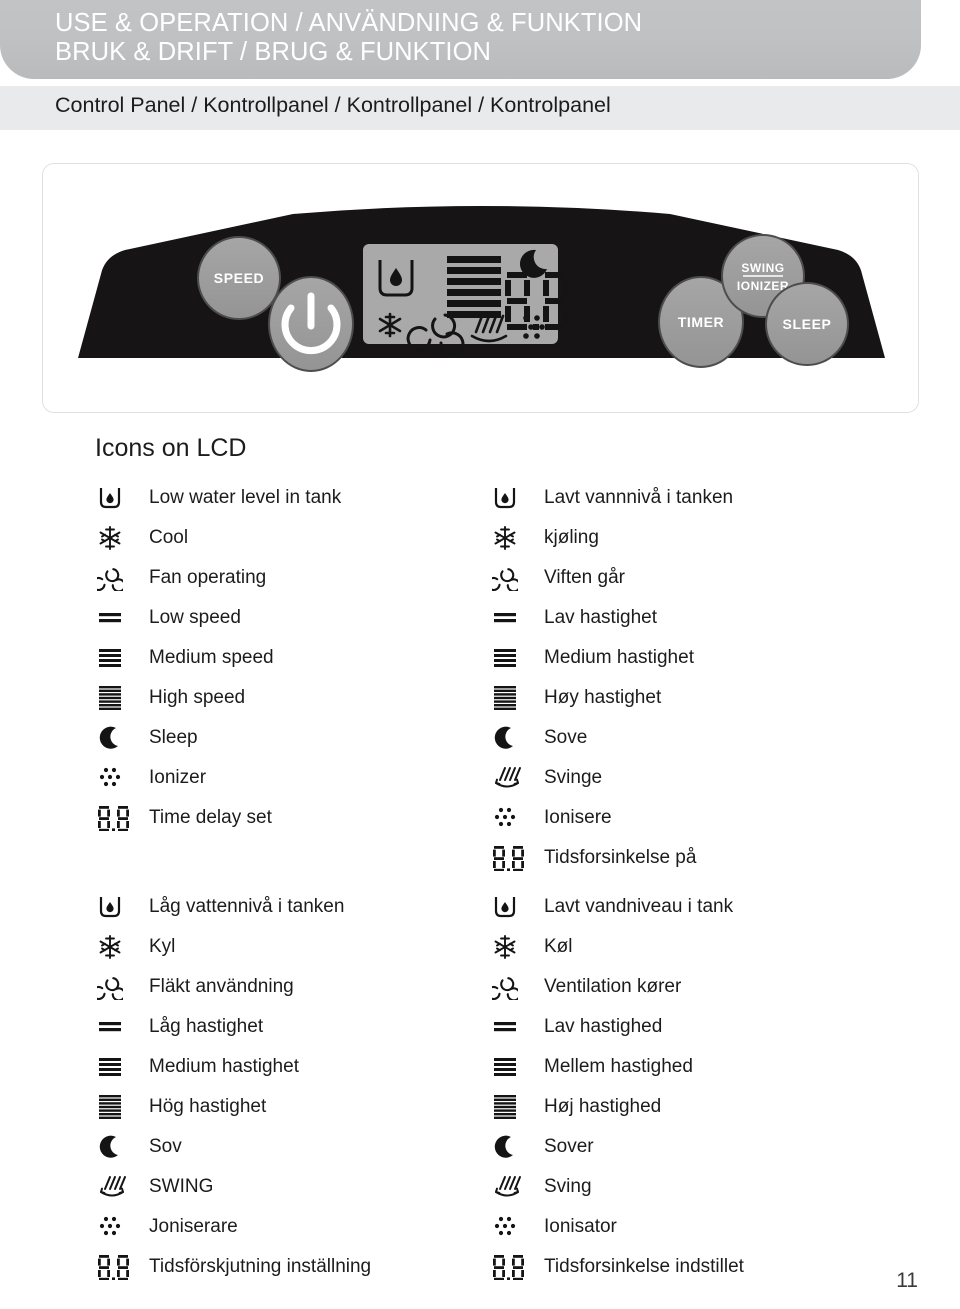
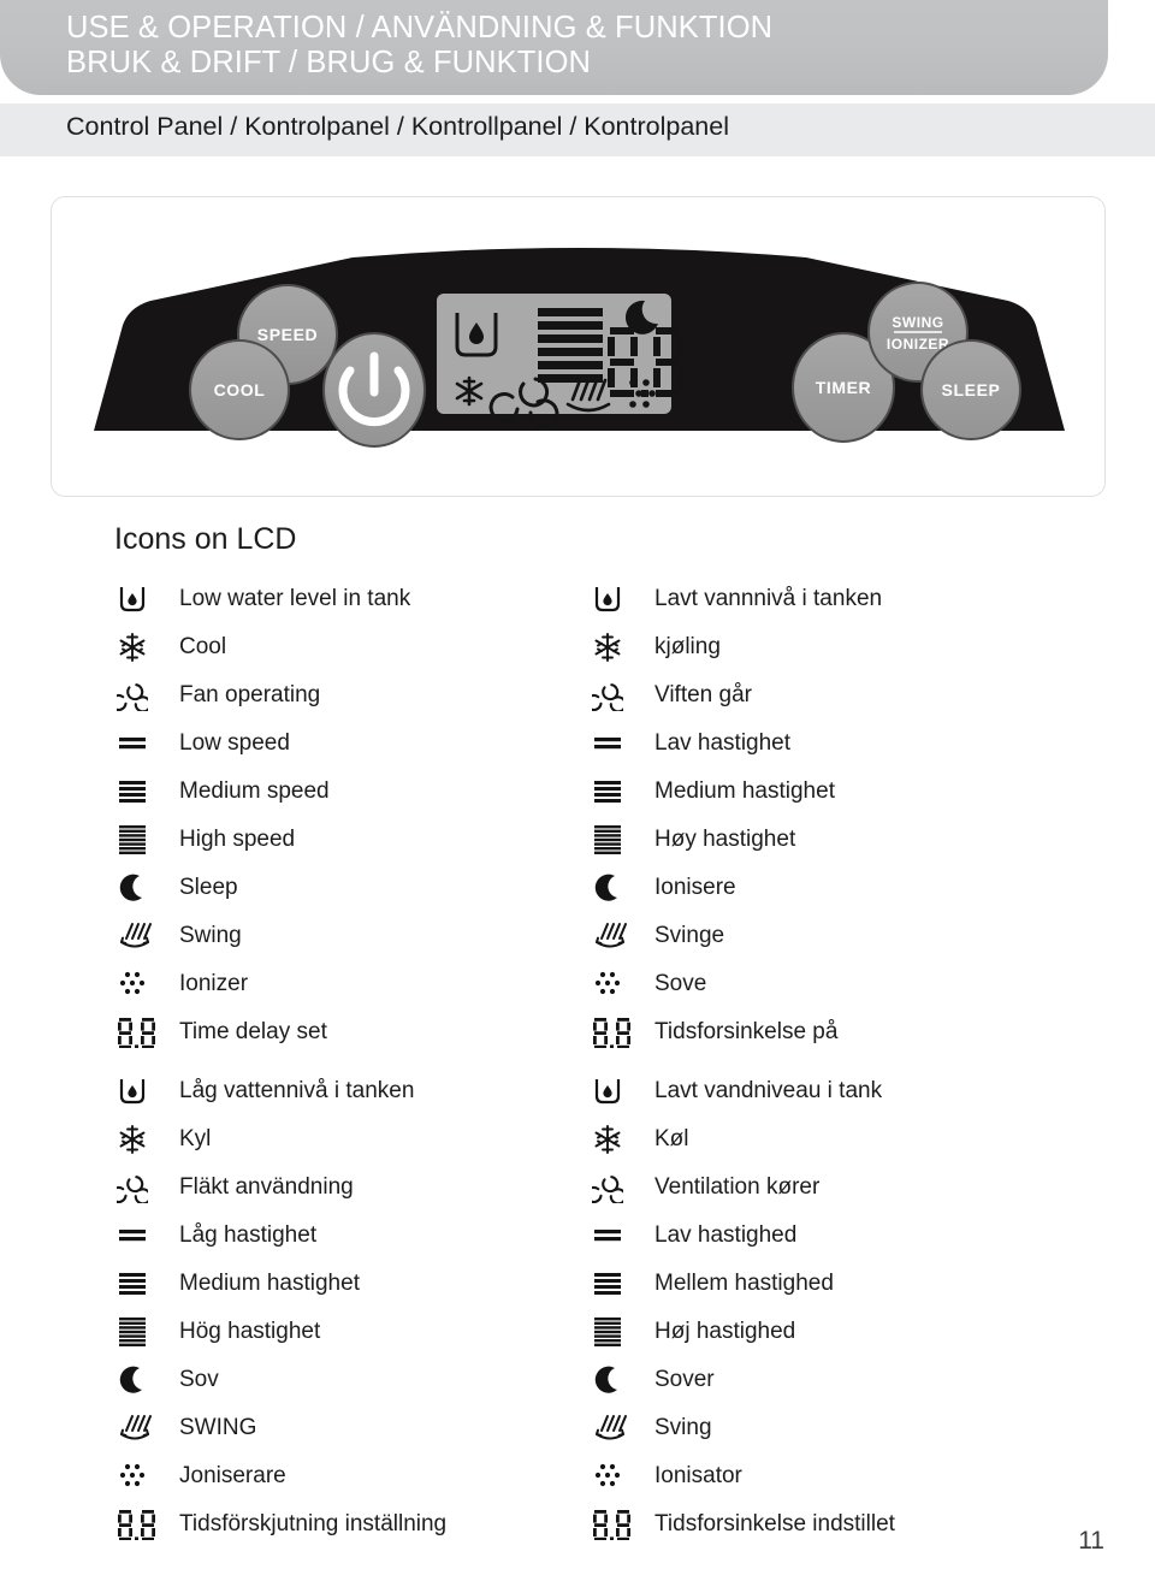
  USE & OPERATION / ANVÄNDNING & FUNKTION
  BRUK & DRIFT / BRUG & FUNKTION
- Control Panel / Kontrollpanel / Kontrollpanel / Kontrolpanel
+ Control Panel / Kontrolpanel / Kontrollpanel / Kontrolpanel
  SPEED
+ COOL
  TIMER
  SWING
  IONIZER
  SLEEP
  Icons on LCD
  Low water level in tank
  Cool
  Fan operating
  Low speed
  Medium speed
  High speed
  Sleep
+ Swing
  Ionizer
  Time delay set
  Lavt vannnivå i tanken
  kjøling
  Viften går
  Lav hastighet
  Medium hastighet
  Høy hastighet
- Sove
+ Ionisere
  Svinge
- Ionisere
+ Sove
  Tidsforsinkelse på
  Låg vattennivå i tanken
  Kyl
  Fläkt användning
  Låg hastighet
  Medium hastighet
  Hög hastighet
  Sov
  SWING
  Joniserare
  Tidsförskjutning inställning
  Lavt vandniveau i tank
  Køl
  Ventilation kører
  Lav hastighed
  Mellem hastighed
  Høj hastighed
  Sover
  Sving
  Ionisator
  Tidsforsinkelse indstillet
  11
